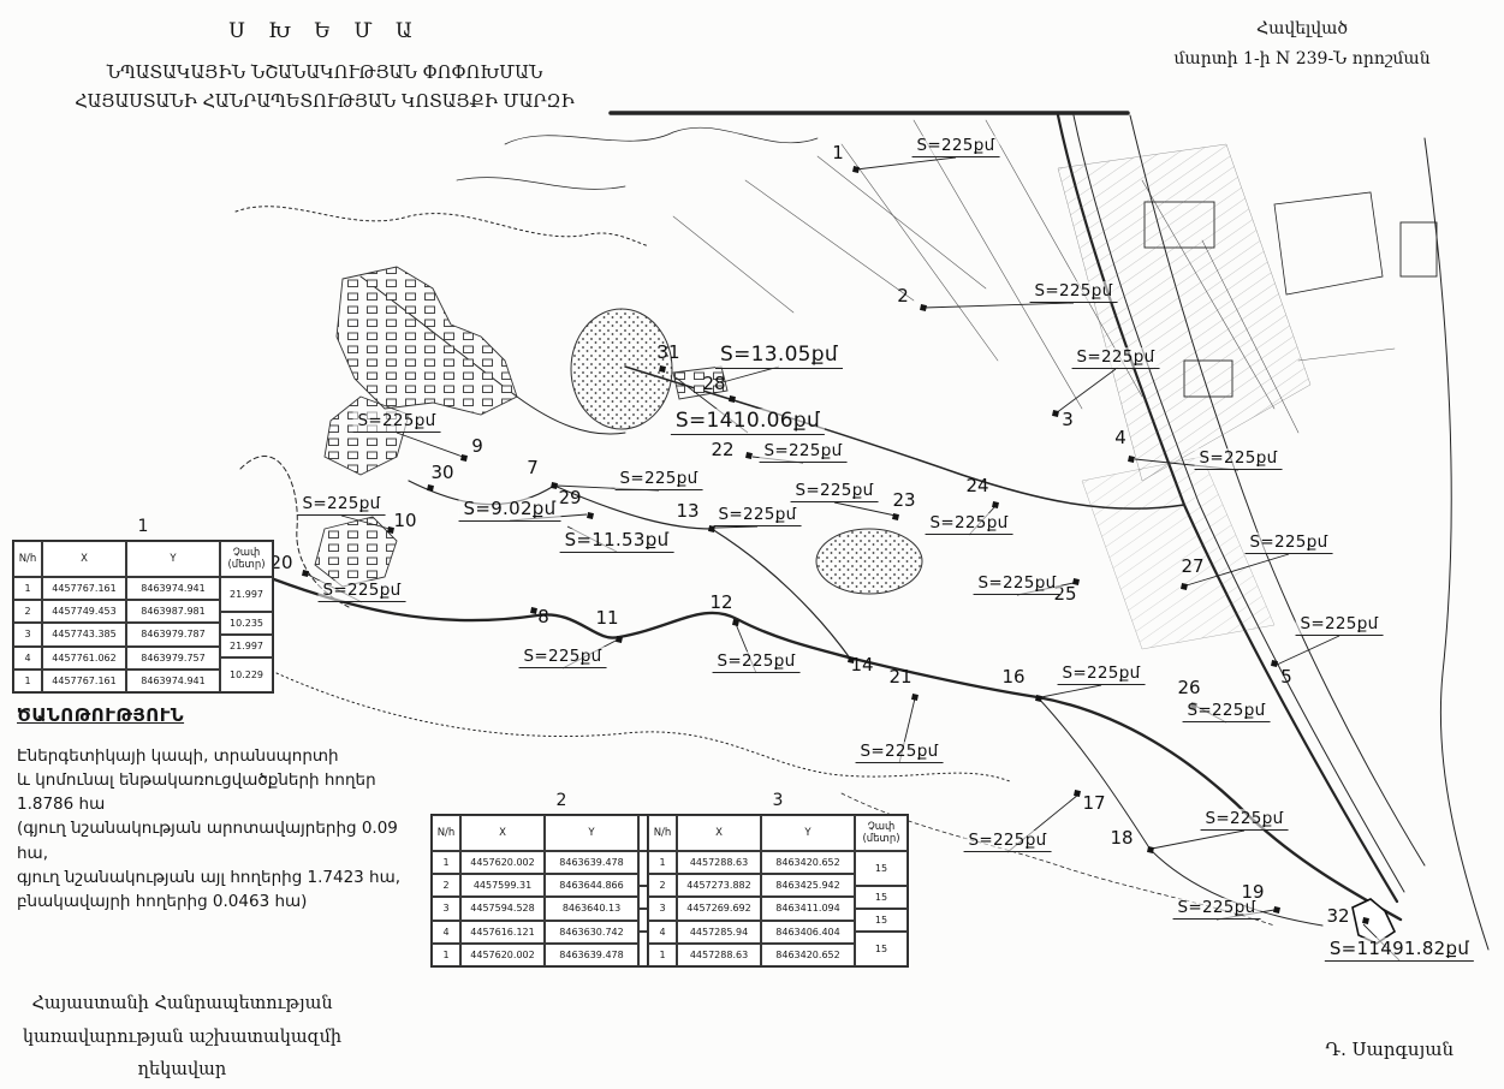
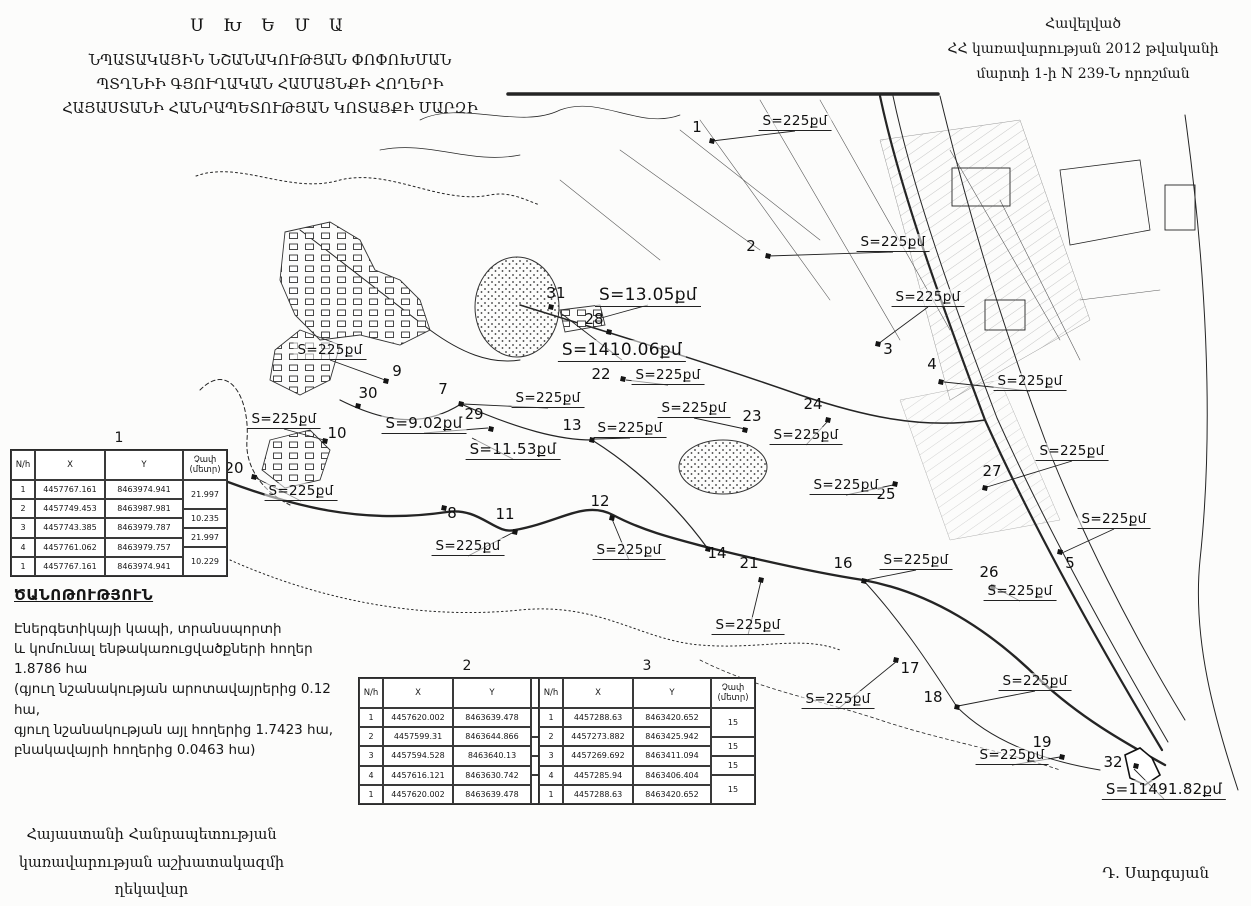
  Ս Խ Ե Մ Ա
  ՆՊԱՏԱԿԱՅԻՆ ՆՇԱՆԱԿՈՒԹՅԱՆ ՓՈՓՈԽՄԱՆ
+ ՊՏՂՆԻԻ ԳՅՈՒՂԱԿԱՆ ՀԱՄԱՅՆՔԻ ՀՈՂԵՐԻ
  ՀԱՅԱՍՏԱՆԻ ՀԱՆՐԱՊԵՏՈՒԹՅԱՆ ԿՈՏԱՅՔԻ ՄԱՐԶԻ
  Հավելված
+ ՀՀ կառավարության 2012 թվականի
  մարտի 1-ի N 239-Ն որոշման
  1
  2
  3
  4
  5
  7
  8
  9
  10
  11
  12
  13
  14
  16
  17
  18
  19
  20
  21
  22
  23
  24
  25
  26
  27
  28
  29
  30
  31
  32
  S=225քմ
  S=225քմ
  S=225քմ
  S=225քմ
  S=225քմ
  S=225քմ
  S=225քմ
  S=225քմ
  S=225քմ
  S=225քմ
  S=9.02քմ
  S=11.53քմ
  S=225քմ
  S=225քմ
  S=225քմ
  S=225քմ
  S=225քմ
  S=225քմ
  S=225քմ
  S=225քմ
  S=225քմ
  S=225քմ
  S=225քմ
  S=225քմ
  S=225քմ
  S=13.05քմ
  S=1410.06քմ
  S=11491.82քմ
  ԾԱՆՈԹՈՒԹՅՈՒՆ
  Էներգետիկայի կապի, տրանսպորտի
  և կոմունալ ենթակառուցվածքների հողեր
  1.8786 հա
- (գյուղ նշանակության արոտավայրերից 0.09 հա,
+ (գյուղ նշանակության արոտավայրերից 0.12 հա,
  գյուղ նշանակության այլ հողերից 1.7423 հա,
  բնակավայրի հողերից 0.0463 հա)
  1
  N/հ
  X
  Y
  Չափ (մետր)
  1
  4457767.161
  8463974.941
  2
  4457749.453
  8463987.981
  3
  4457743.385
  8463979.787
  4
  4457761.062
  8463979.757
  1
  4457767.161
  8463974.941
  21.997
  10.235
  21.997
  10.229
  2
  N/հ
  X
  Y
  1
  4457620.002
  8463639.478
  2
  4457599.31
  8463644.866
  3
  4457594.528
  8463640.13
  4
  4457616.121
  8463630.742
  1
  4457620.002
  8463639.478
  3
  N/հ
  X
  Y
  Չափ (մետր)
  1
  4457288.63
  8463420.652
  2
  4457273.882
  8463425.942
  3
  4457269.692
  8463411.094
  4
  4457285.94
  8463406.404
  1
  4457288.63
  8463420.652
  15
  15
  15
  15
  Հայաստանի Հանրապետության
  կառավարության աշխատակազմի
  ղեկավար
  Դ. Սարգսյան
